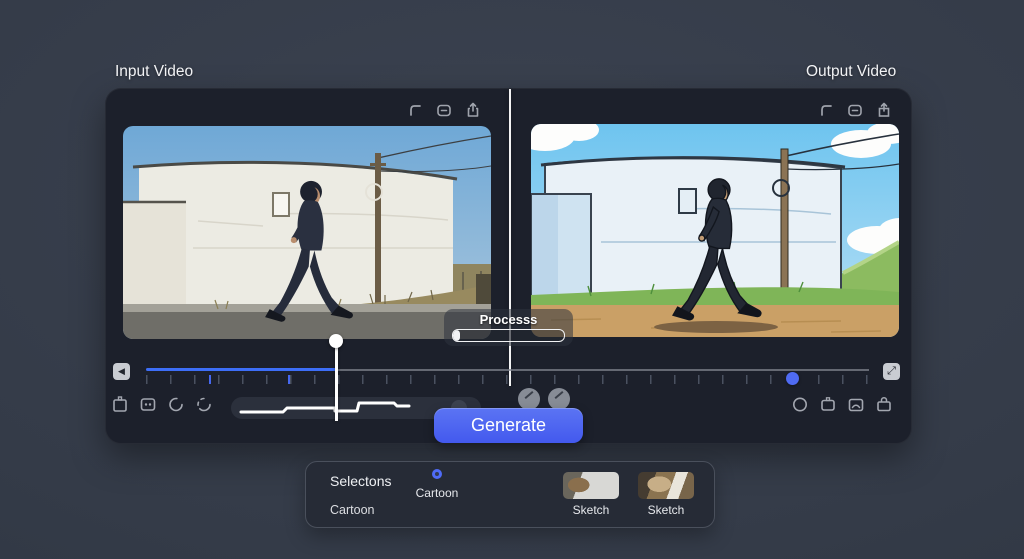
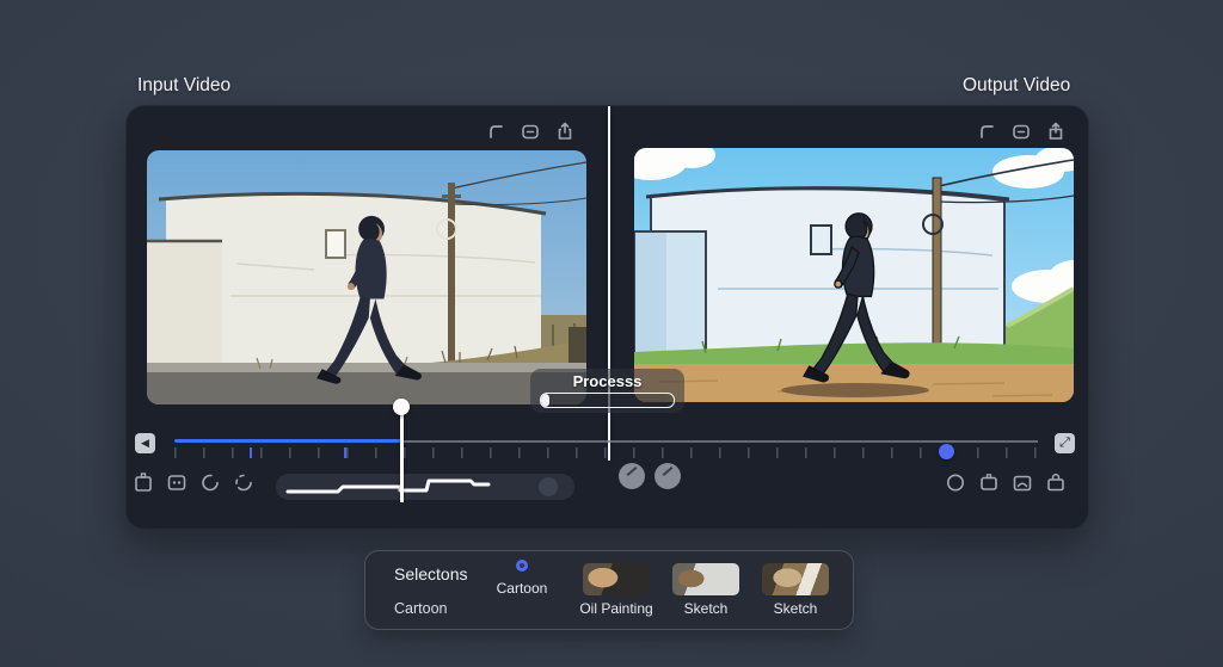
  Input Video
  Output Video
  Processs
  ◀
  ⤢
- Generate
  Selectons
  Cartoon
  Cartoon
+ Oil Painting
  Sketch
  Sketch
